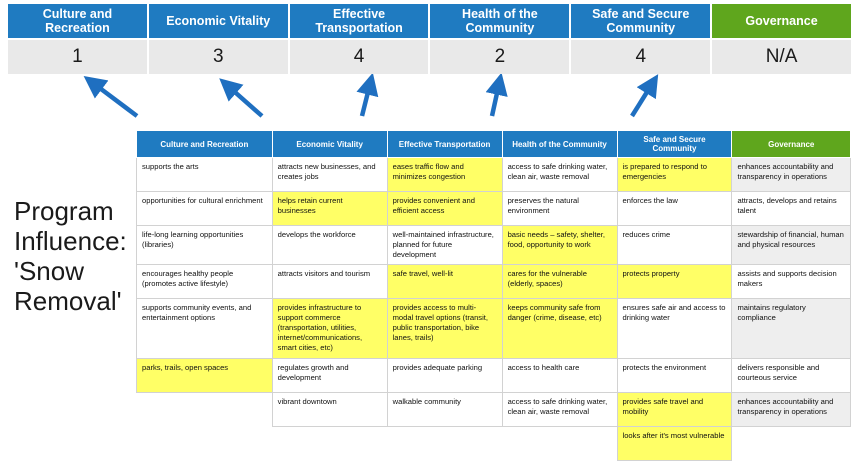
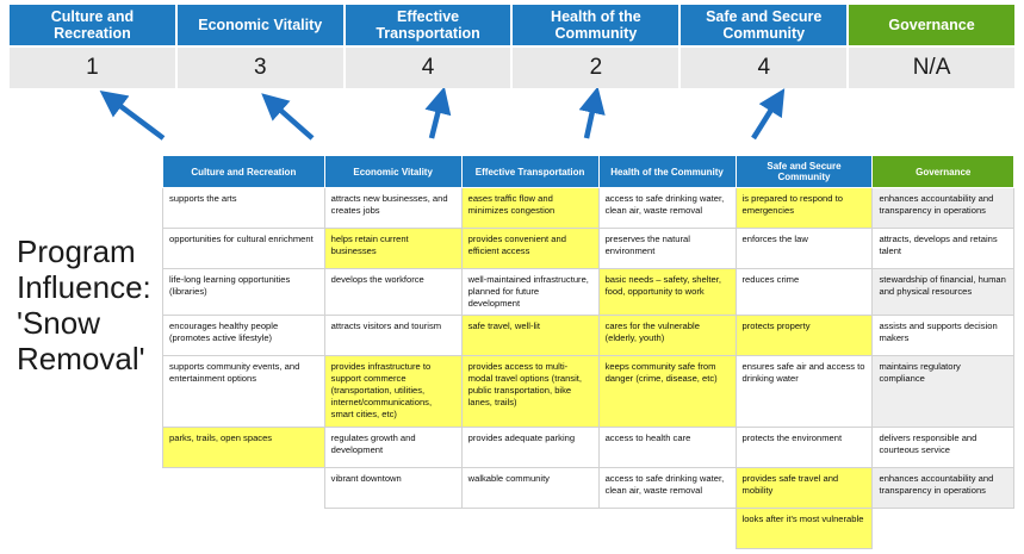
  Culture and Recreation
  Economic Vitality
  Effective Transportation
  Health of the Community
  Safe and Secure Community
  Governance
  1
  3
  4
  2
  4
  N/A
  Program Influence: 'Snow Removal'
  Culture and Recreation	Economic Vitality	Effective Transportation	Health of the Community	Safe and Secure Community	Governance
  supports the arts	attracts new businesses, and creates jobs	eases traffic flow and minimizes congestion	access to safe drinking water, clean air, waste removal	is prepared to respond to emergencies	enhances accountability and transparency in operations
  opportunities for cultural enrichment	helps retain current businesses	provides convenient and efficient access	preserves the natural environment	enforces the law	attracts, develops and retains talent
  life-long learning opportunities (libraries)	develops the workforce	well-maintained infrastructure, planned for future development	basic needs – safety, shelter, food, opportunity to work	reduces crime	stewardship of financial, human and physical resources
- encourages healthy people (promotes active lifestyle)	attracts visitors and tourism	safe travel, well-lit	cares for the vulnerable (elderly, spaces)	protects property	assists and supports decision makers
+ encourages healthy people (promotes active lifestyle)	attracts visitors and tourism	safe travel, well-lit	cares for the vulnerable (elderly, youth)	protects property	assists and supports decision makers
  supports community events, and entertainment options	provides infrastructure to support commerce (transportation, utilities, internet/communications, smart cities, etc)	provides access to multi-modal travel options (transit, public transportation, bike lanes, trails)	keeps community safe from danger (crime, disease, etc)	ensures safe air and access to drinking water	maintains regulatory compliance
  parks, trails, open spaces	regulates growth and development	provides adequate parking	access to health care	protects the environment	delivers responsible and courteous service
  	vibrant downtown	walkable community	access to safe drinking water, clean air, waste removal	provides safe travel and mobility	enhances accountability and transparency in operations
  				looks after it's most vulnerable
